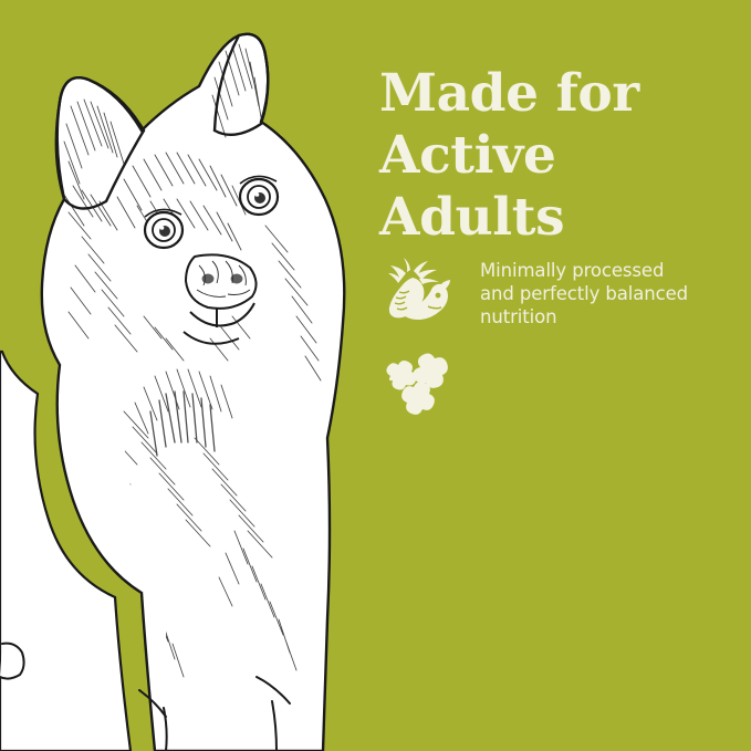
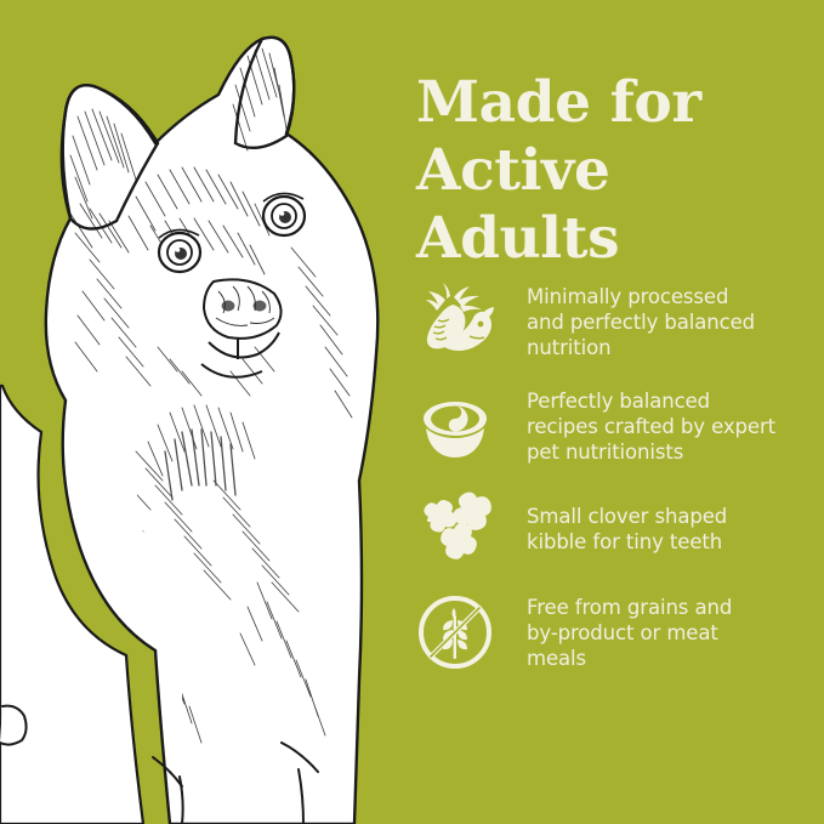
  Made for
  Active
  Adults
  Minimally processed
  and perfectly balanced
  nutrition
+ Perfectly balanced
+ recipes crafted by expert
+ pet nutritionists
+ Small clover shaped
+ kibble for tiny teeth
+ Free from grains and
+ by-product or meat
+ meals
